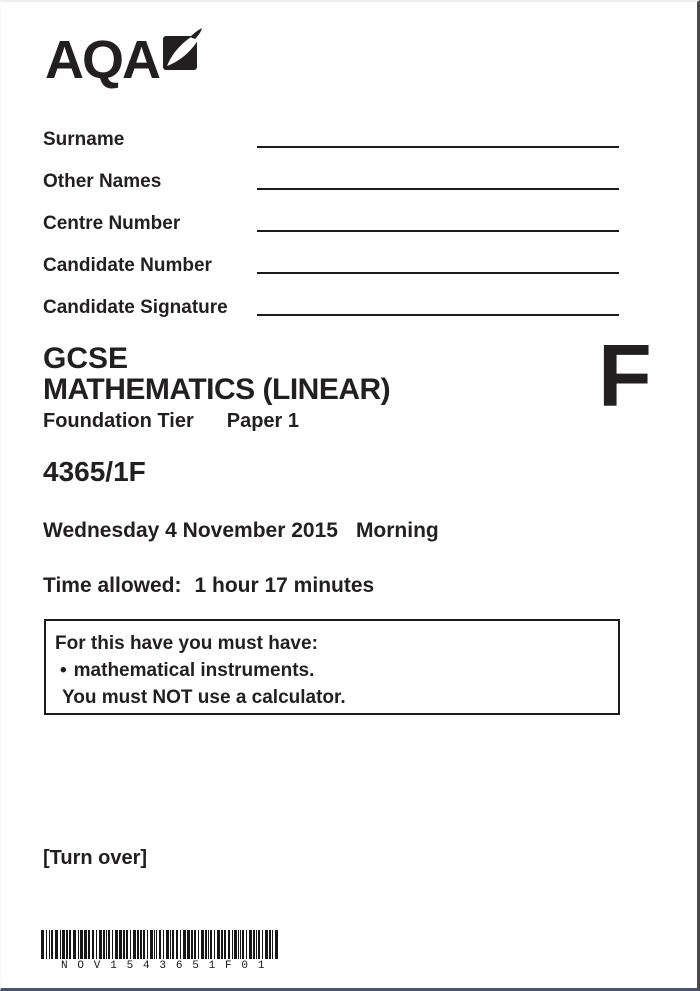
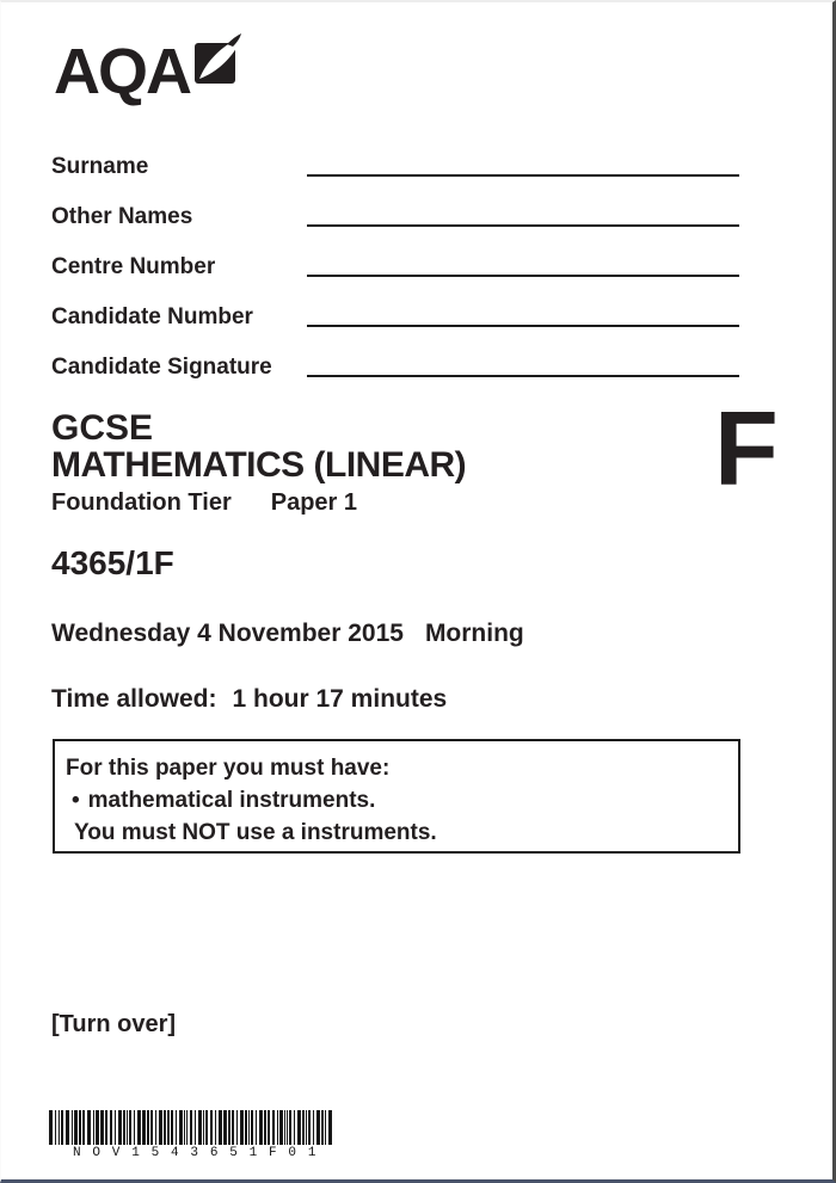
  AQA
  Surname
  Other Names
  Centre Number
  Candidate Number
  Candidate Signature
  GCSE
  MATHEMATICS (LINEAR)
  Foundation Tier Paper 1
  F
  4365/1F
  Wednesday 4 November 2015 Morning
  Time allowed: 1 hour 17 minutes
- For this have you must have:
+ For this paper you must have:
  • mathematical instruments.
- You must NOT use a calculator.
+ You must NOT use a instruments.
  [Turn over]
  N O V 1 5 4 3 6 5 1 F 0 1
